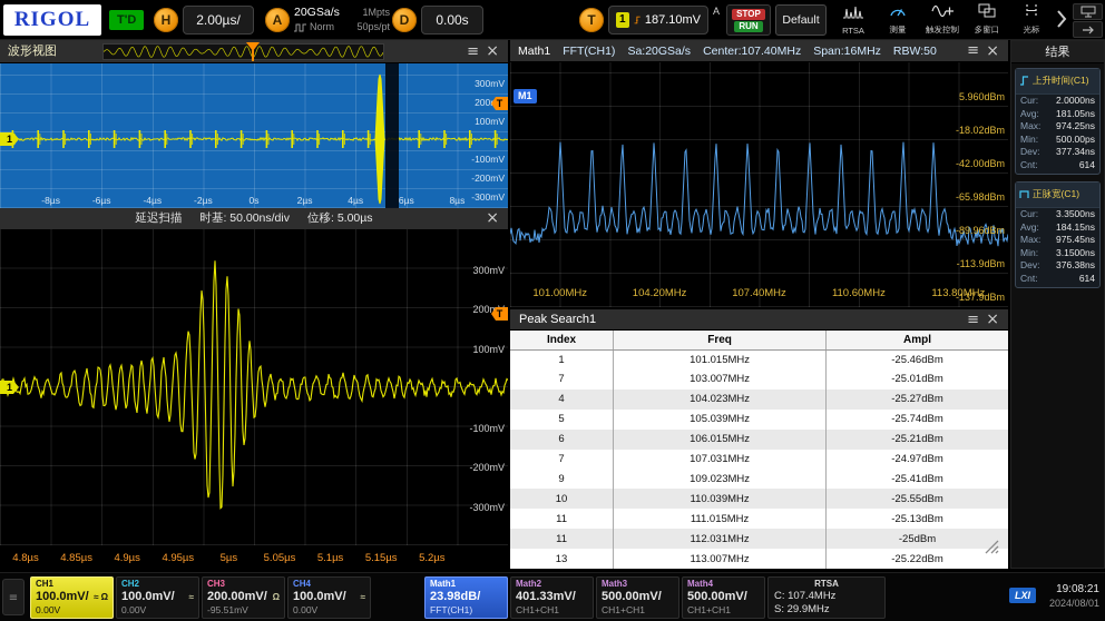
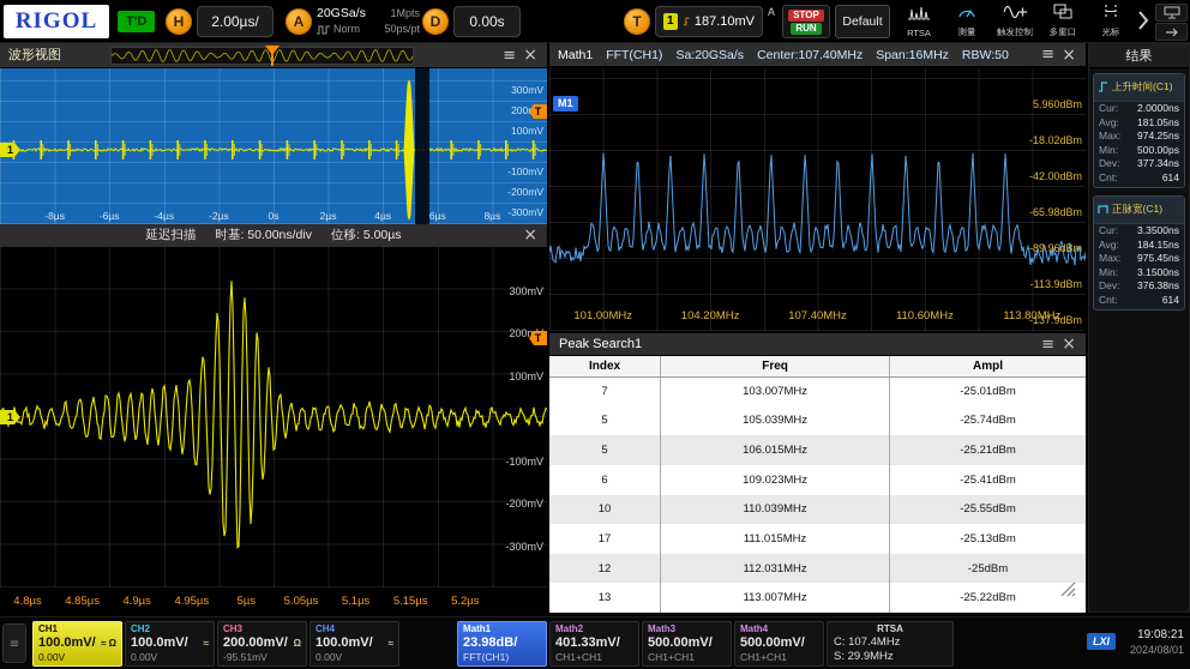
  RIGOL
  T'D
  H
  2.00µs/
  A
  20GSa/s
  1Mpts
  Norm
  50ps/pt
  D
  0.00s
  T
  1
  187.10mV
  A
  STOP
  RUN
  Default
  RTSA
  测量
  触发控制
  多窗口
  光标
  波形视图
  ≡
  ×
  300mV
  100mV
  -100mV
  -200mV
  -300mV
  -8µs
  -6µs
  -4µs
  -2µs
  0s
  2µs
  4µs
  6µs
  8µs
  1
  T
  延迟扫描
  时基: 50.00ns/div
  位移: 5.00µs
  ×
  300mV
  200m
  100mV
  -100mV
  -200mV
  -300mV
  4.8µs
  4.85µs
  4.9µs
  4.95µs
  5µs
  5.05µs
  5.1µs
  5.15µs
  5.2µs
  1
  T
  Math1
  FFT(CH1)
  Sa:20GSa/s
  Center:107.40MHz
  Span:16MHz
  RBW:50
  ≡
  ×
  M1
  5.960dBm
  -18.02dBm
  -42.00dBm
  -65.98dBm
  -89.96dBm
  -113.9dBm
  -137.9dBm
  101.00MHz
  104.20MHz
  107.40MHz
  110.60MHz
  113.80MHz
  Peak Search1
  ≡
  ×
  Index	Freq	Ampl
- 1	101.015MHz	-25.46dBm
  7	103.007MHz	-25.01dBm
- 4	104.023MHz	-25.27dBm
  5	105.039MHz	-25.74dBm
- 6	106.015MHz	-25.21dBm
+ 5	106.015MHz	-25.21dBm
- 7	107.031MHz	-24.97dBm
- 9	109.023MHz	-25.41dBm
+ 6	109.023MHz	-25.41dBm
  10	110.039MHz	-25.55dBm
- 11	111.015MHz	-25.13dBm
+ 17	111.015MHz	-25.13dBm
- 11	112.031MHz	-25dBm
+ 12	112.031MHz	-25dBm
  13	113.007MHz	-25.22dBm
  结果
  上升时间(C1)
  Cur:
  2.0000ns
  Avg:
  181.05ns
  Max:
  974.25ns
  Min:
  500.00ps
  Dev:
  377.34ns
  Cnt:
  614
  正脉宽(C1)
  Cur:
  3.3500ns
  Avg:
  184.15ns
  Max:
  975.45ns
  Min:
  3.1500ns
  Dev:
  376.38ns
  Cnt:
  614
  ≡
  CH1
  100.0mV/
  ≈
  Ω
  0.00V
  CH2
  100.0mV/
  ≈
  0.00V
  CH3
  200.00mV/
  Ω
  -95.51mV
  CH4
  100.0mV/
  ≈
  0.00V
  Math1
  23.98dB/
  FFT(CH1)
  Math2
  401.33mV/
  CH1+CH1
  Math3
  500.00mV/
  CH1+CH1
  Math4
  500.00mV/
  CH1+CH1
  RTSA
  C: 107.4MHz
  S: 29.9MHz
  LXI
  19:08:21
  2024/08/01
